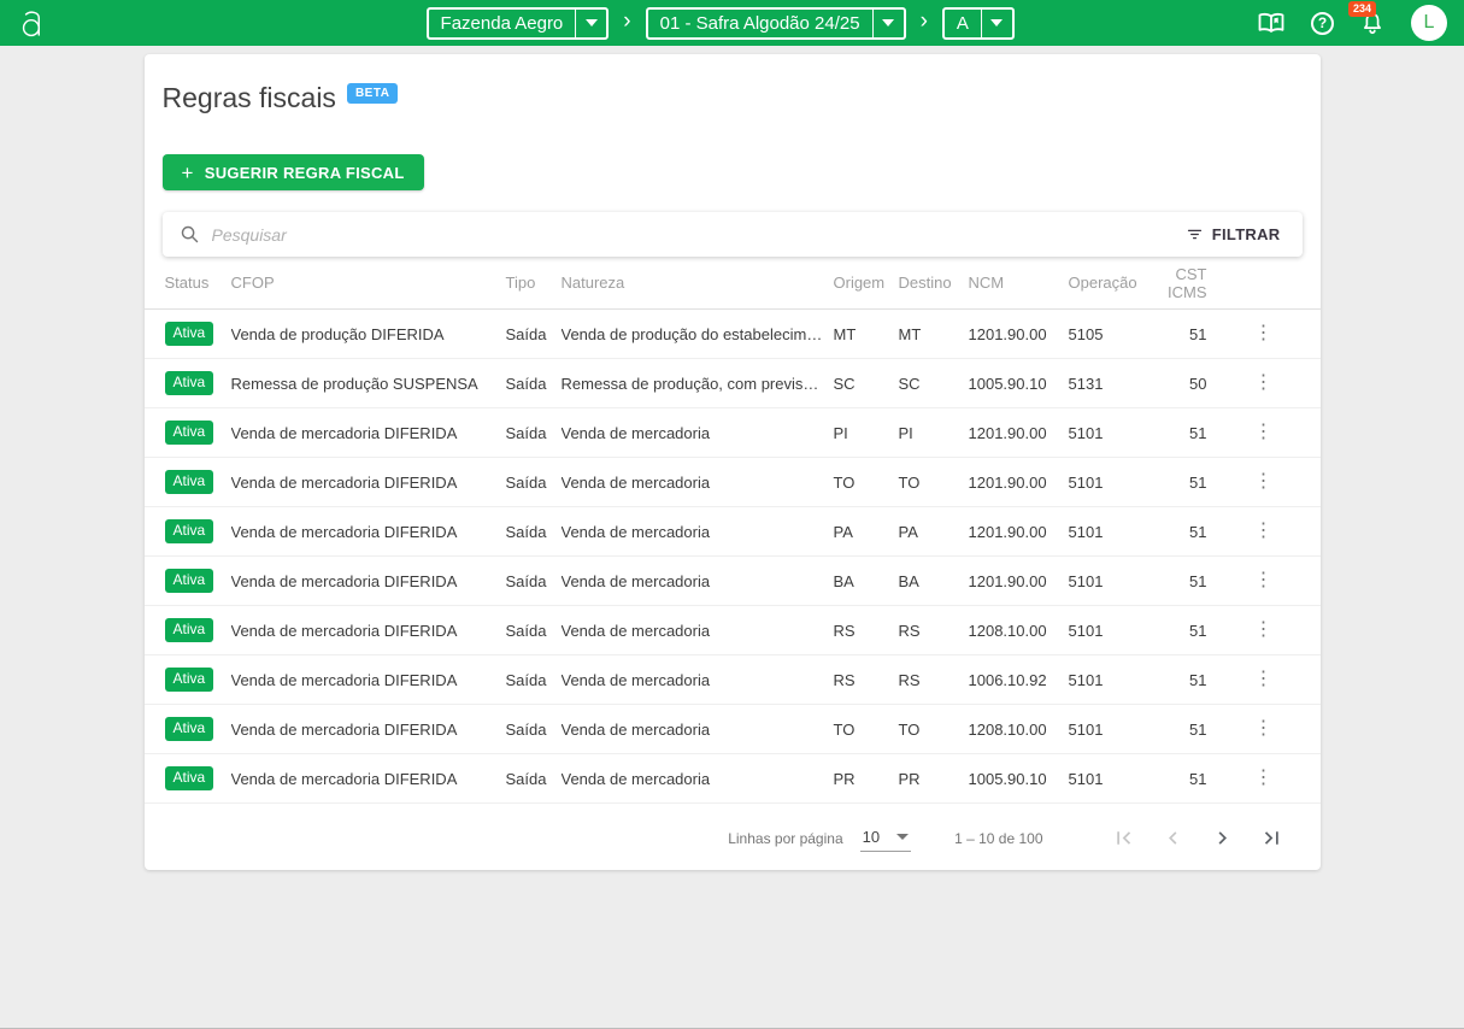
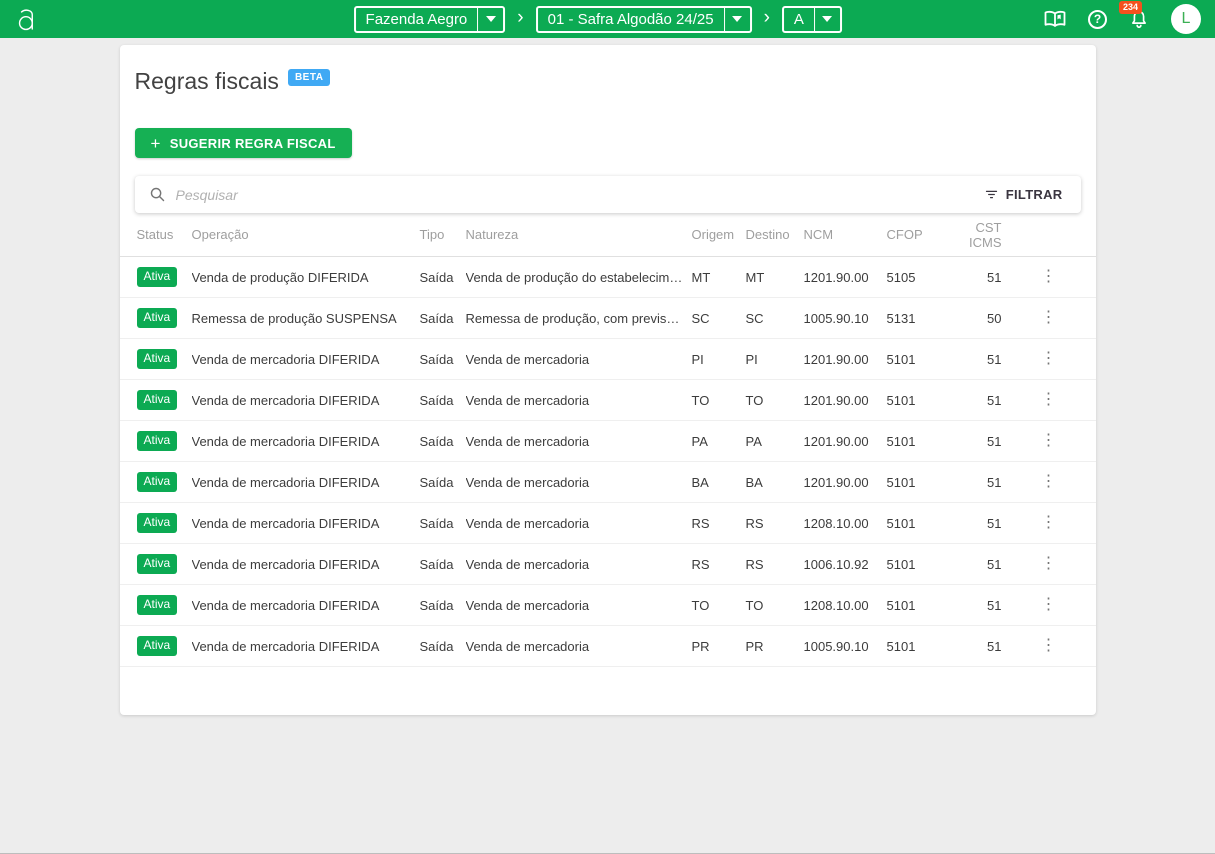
  Fazenda Aegro
  ›
  01 - Safra Algodão 24/25
  ›
  A
  ?
  234
  L
  Regras fiscais
  BETA
  +
  SUGERIR REGRA FISCAL
  Pesquisar
  FILTRAR
  Status
- CFOP
+ Operação
  Tipo
  Natureza
  Origem
  Destino
  NCM
- Operação
+ CFOP
  CST ICMS
  Ativa
  Venda de produção DIFERIDA
  Saída
  Venda de produção do estabelecimento
  MT
  MT
  1201.90.00
  5105
  51
  ⋮
  Ativa
  Remessa de produção SUSPENSA
  Saída
  Remessa de produção, com previsão a
  SC
  SC
  1005.90.10
  5131
  50
  ⋮
  Ativa
  Venda de mercadoria DIFERIDA
  Saída
  Venda de mercadoria
  PI
  PI
  1201.90.00
  5101
  51
  ⋮
  Ativa
  Venda de mercadoria DIFERIDA
  Saída
  Venda de mercadoria
  TO
  TO
  1201.90.00
  5101
  51
  ⋮
  Ativa
  Venda de mercadoria DIFERIDA
  Saída
  Venda de mercadoria
  PA
  PA
  1201.90.00
  5101
  51
  ⋮
  Ativa
  Venda de mercadoria DIFERIDA
  Saída
  Venda de mercadoria
  BA
  BA
  1201.90.00
  5101
  51
  ⋮
  Ativa
  Venda de mercadoria DIFERIDA
  Saída
  Venda de mercadoria
  RS
  RS
  1208.10.00
  5101
  51
  ⋮
  Ativa
  Venda de mercadoria DIFERIDA
  Saída
  Venda de mercadoria
  RS
  RS
  1006.10.92
  5101
  51
  ⋮
  Ativa
  Venda de mercadoria DIFERIDA
  Saída
  Venda de mercadoria
  TO
  TO
  1208.10.00
  5101
  51
  ⋮
  Ativa
  Venda de mercadoria DIFERIDA
  Saída
  Venda de mercadoria
  PR
  PR
  1005.90.10
  5101
  51
  ⋮
- Linhas por página
- 10
- 1 – 10 de 100
